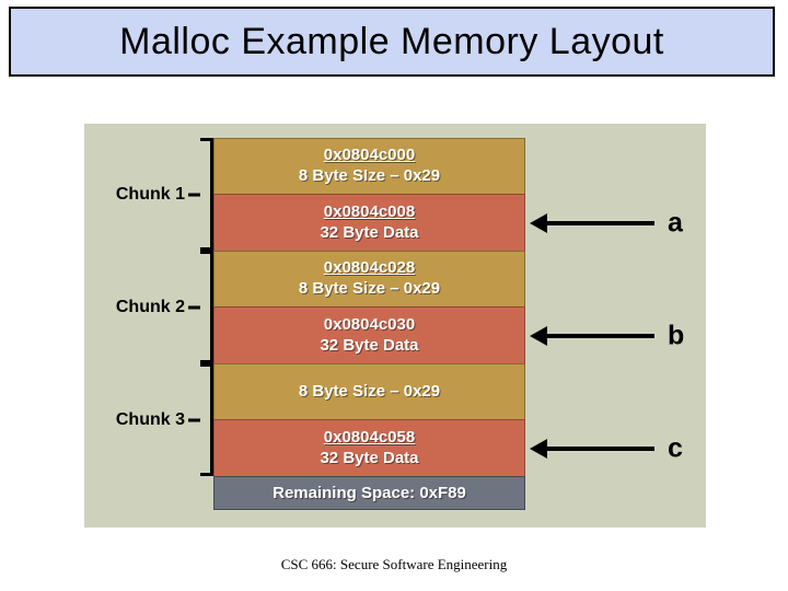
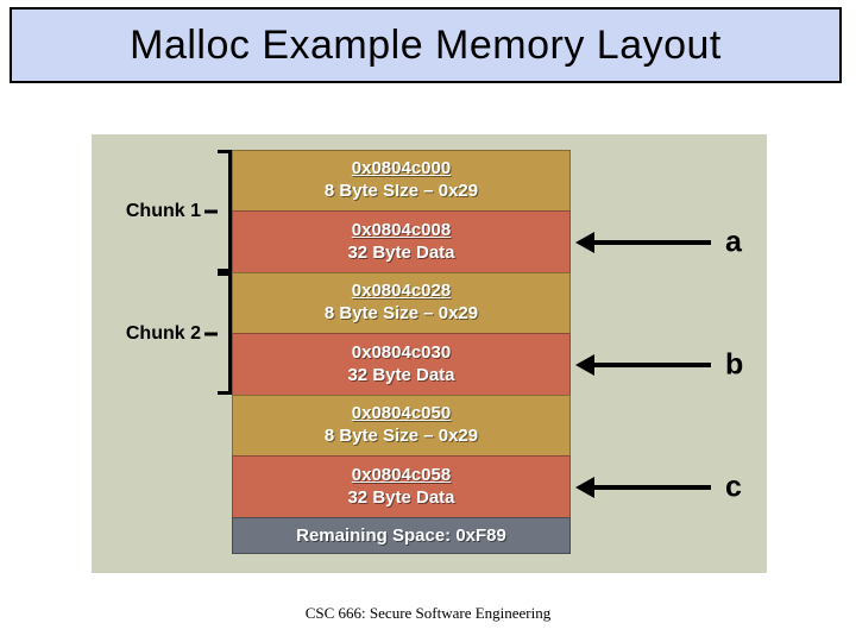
  Malloc Example Memory Layout
  Chunk 1
  Chunk 2
- Chunk 3
  0x0804c000
  8 Byte SIze – 0x29
  0x0804c008
  32 Byte Data
  0x0804c028
  8 Byte Size – 0x29
  0x0804c030
  32 Byte Data
+ 0x0804c050
  8 Byte Size – 0x29
  0x0804c058
  32 Byte Data
  Remaining Space: 0xF89
  a
  b
  c
  CSC 666: Secure Software Engineering
